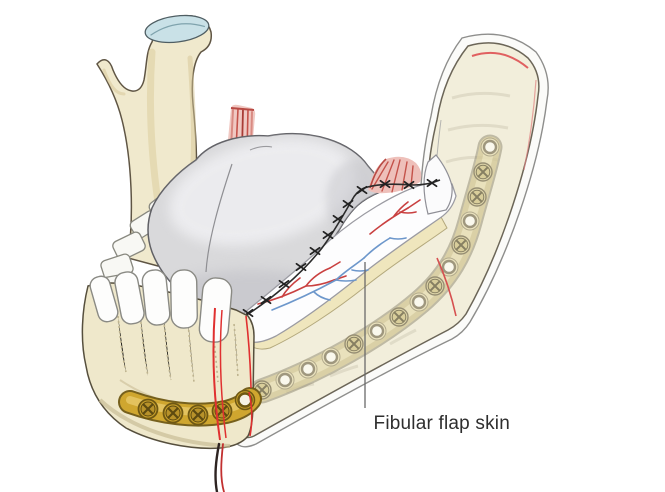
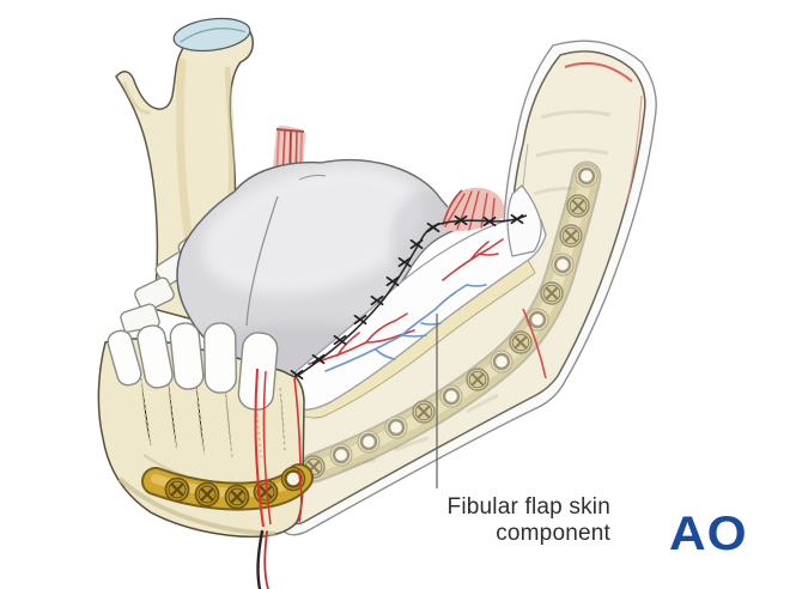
  Fibular flap skin
+ component
+ AO
